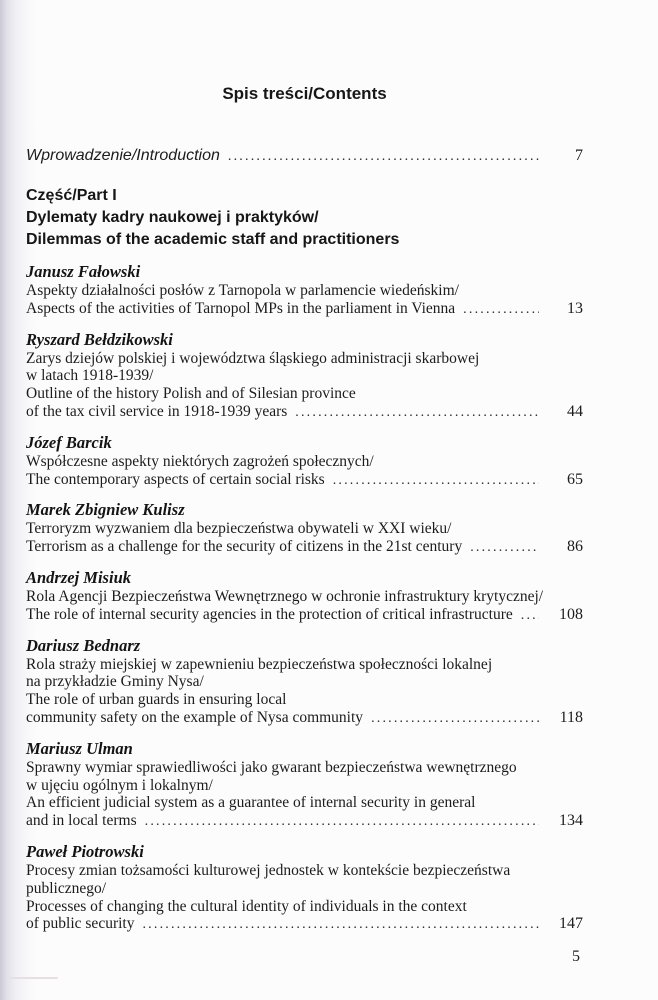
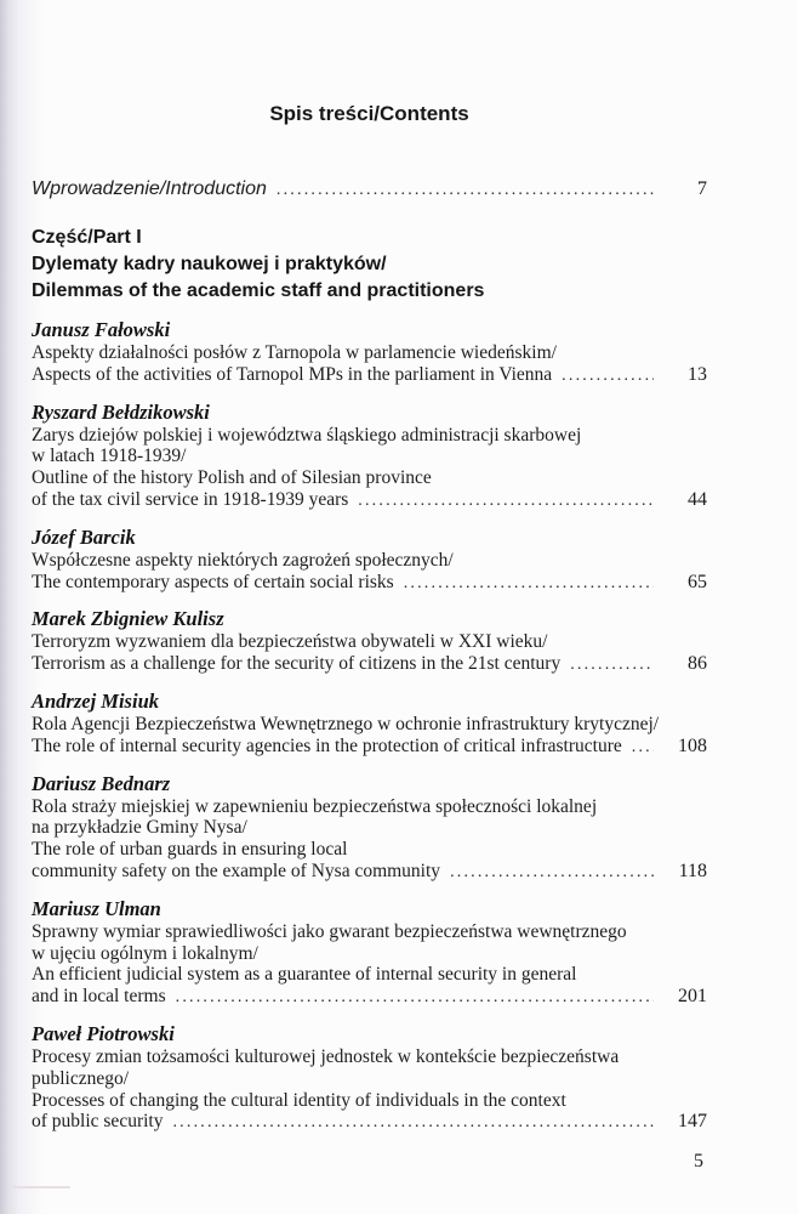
  Spis treści/Contents
  Wprowadzenie/Introduction
  7
  Część/Part I
  Dylematy kadry naukowej i praktyków/
  Dilemmas of the academic staff and practitioners
  Janusz Fałowski
  Aspekty działalności posłów z Tarnopola w parlamencie wiedeńskim/
  Aspects of the activities of Tarnopol MPs in the parliament in Vienna
  13
  Ryszard Bełdzikowski
  Zarys dziejów polskiej i województwa śląskiego administracji skarbowej
  w latach 1918-1939/
  Outline of the history Polish and of Silesian province
  of the tax civil service in 1918-1939 years
  44
  Józef Barcik
  Współczesne aspekty niektórych zagrożeń społecznych/
  The contemporary aspects of certain social risks
  65
  Marek Zbigniew Kulisz
  Terroryzm wyzwaniem dla bezpieczeństwa obywateli w XXI wieku/
  Terrorism as a challenge for the security of citizens in the 21st century
  86
  Andrzej Misiuk
  Rola Agencji Bezpieczeństwa Wewnętrznego w ochronie infrastruktury krytycznej/
  The role of internal security agencies in the protection of critical infrastructure
  108
  Dariusz Bednarz
  Rola straży miejskiej w zapewnieniu bezpieczeństwa społeczności lokalnej
  na przykładzie Gminy Nysa/
  The role of urban guards in ensuring local
  community safety on the example of Nysa community
  118
  Mariusz Ulman
  Sprawny wymiar sprawiedliwości jako gwarant bezpieczeństwa wewnętrznego
  w ujęciu ogólnym i lokalnym/
  An efficient judicial system as a guarantee of internal security in general
  and in local terms
- 134
+ 201
  Paweł Piotrowski
  Procesy zmian tożsamości kulturowej jednostek w kontekście bezpieczeństwa
  publicznego/
  Processes of changing the cultural identity of individuals in the context
  of public security
  147
  5
